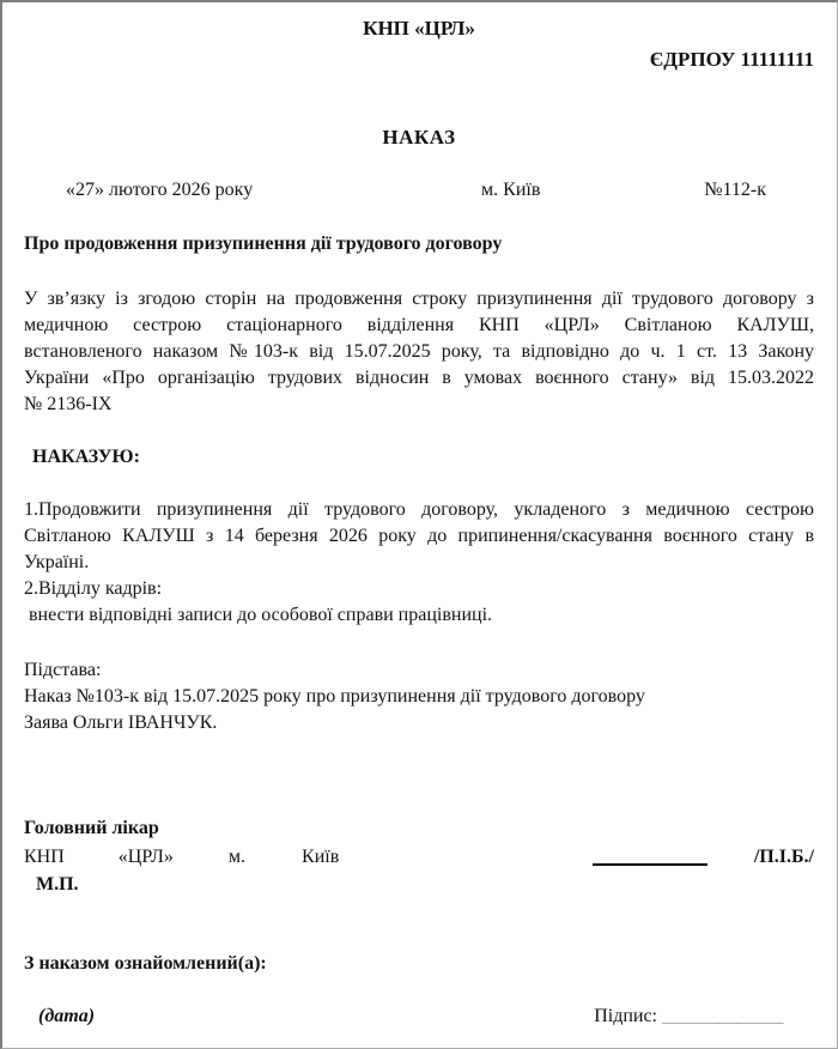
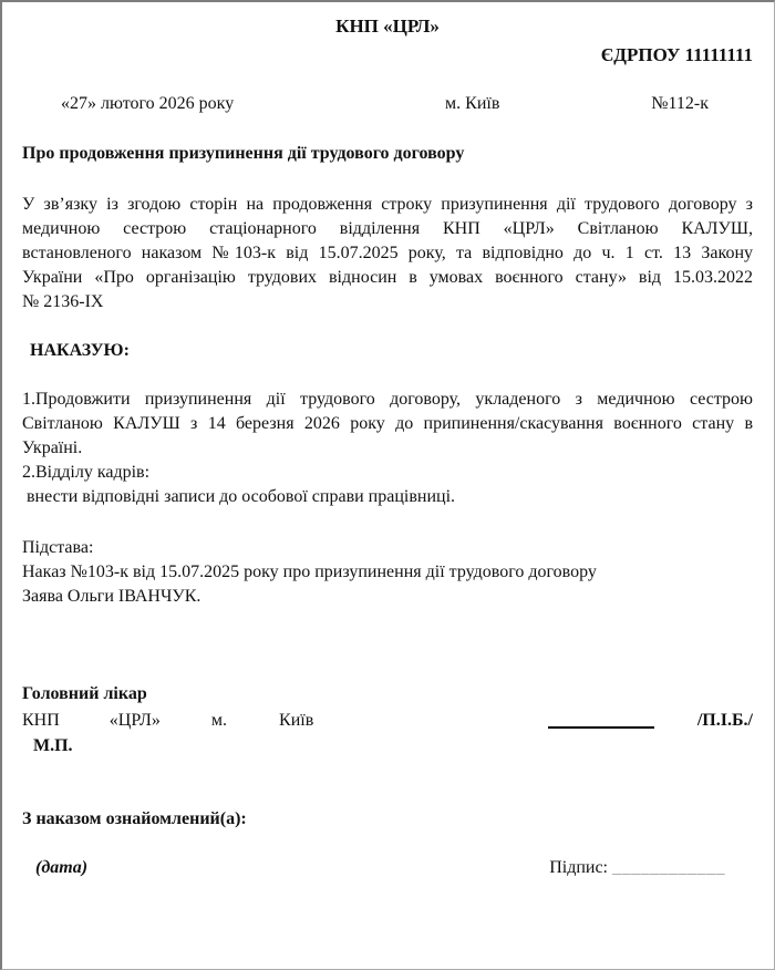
  КНП «ЦРЛ»
  ЄДРПОУ 11111111
- НАКАЗ
  «27» лютого 2026 року
  м. Київ
  №112-к
  Про продовження призупинення дії трудового договору
  У зв’язку із згодою сторін на продовження строку призупинення дії трудового договору з
  медичною сестрою стаціонарного відділення КНП «ЦРЛ» Світланою КАЛУШ,
  встановленого наказом №103-к від 15.07.2025 року, та відповідно до ч. 1 ст. 13 Закону
  України «Про організацію трудових відносин в умовах воєнного стану» від 15.03.2022
  № 2136-ІХ
  НАКАЗУЮ:
  1.Продовжити призупинення дії трудового договору, укладеного з медичною сестрою
  Світланою КАЛУШ з 14 березня 2026 року до припинення/скасування воєнного стану в
  Україні.
  2.Відділу кадрів:
  внести відповідні записи до особової справи працівниці.
  Підстава:
  Наказ №103-к від 15.07.2025 року про призупинення дії трудового договору
  Заява Ольги ІВАНЧУК.
  Головний лікар
  КНП
  «ЦРЛ»
  м.
  Київ
  /П.І.Б./
  М.П.
  З наказом ознайомлений(а):
  (дата)
  Підпис: ____________
